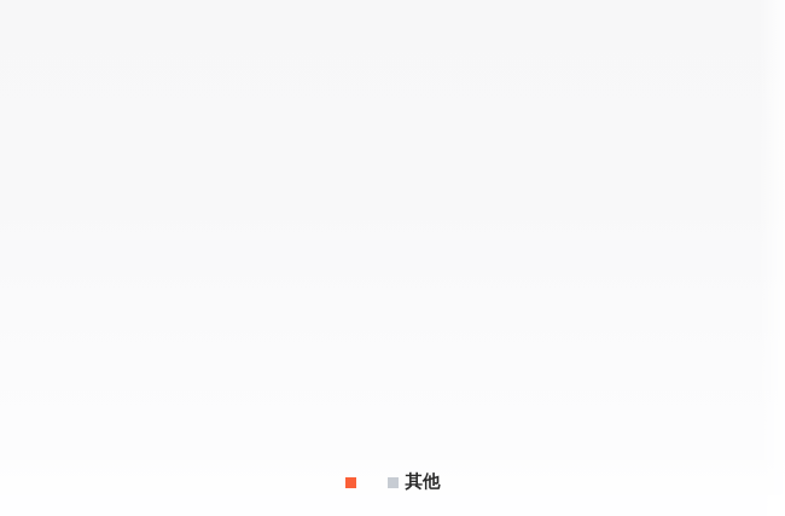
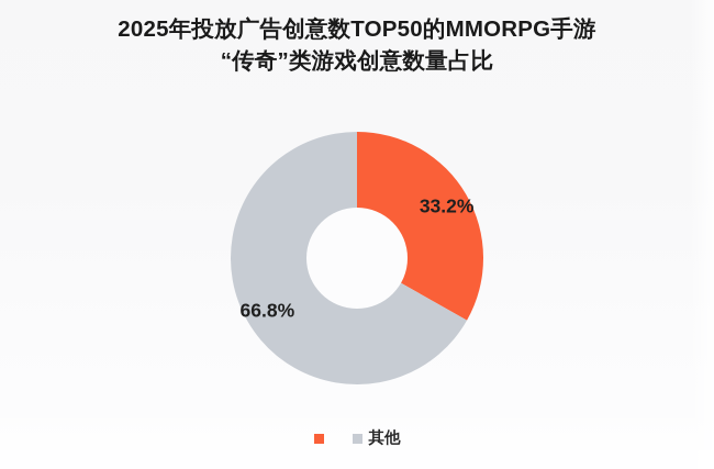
+ 2025年投放广告创意数TOP50的MMORPG手游
+ “传奇”类游戏创意数量占比
+ 33.2%
+ 66.8%
  其他
